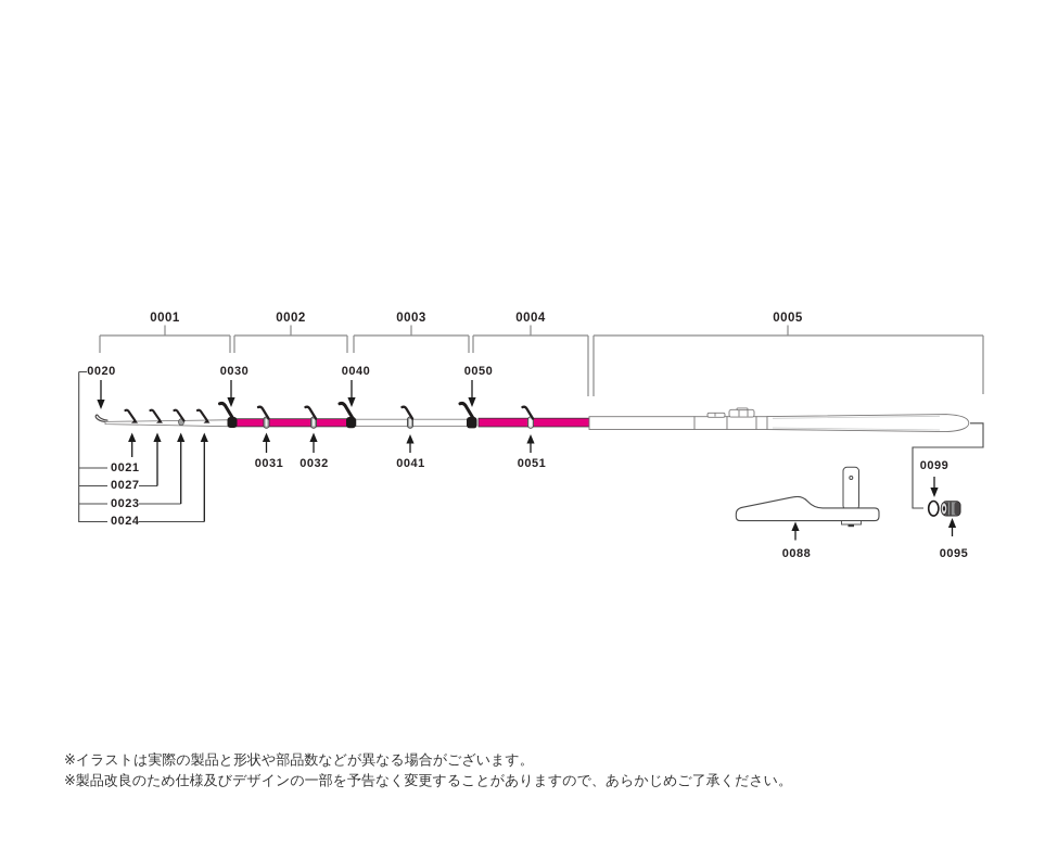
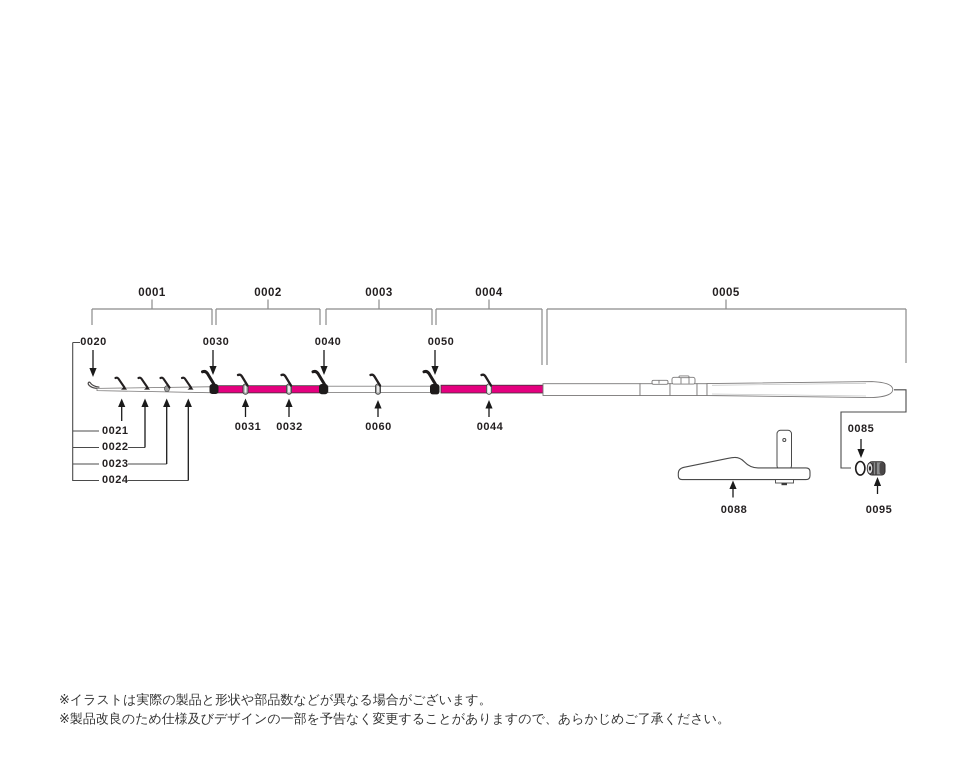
  0001
  0002
  0003
  0004
  0005
  0020
  0030
  0040
  0050
  0021
- 0027
+ 0022
  0023
  0024
  0031
  0032
- 0041
+ 0060
- 0051
+ 0044
- 0099
+ 0085
  0088
  0095
  ※イラストは実際の製品と形状や部品数などが異なる場合がございます。
  ※製品改良のため仕様及びデザインの一部を予告なく変更することがありますので、あらかじめご了承ください。
